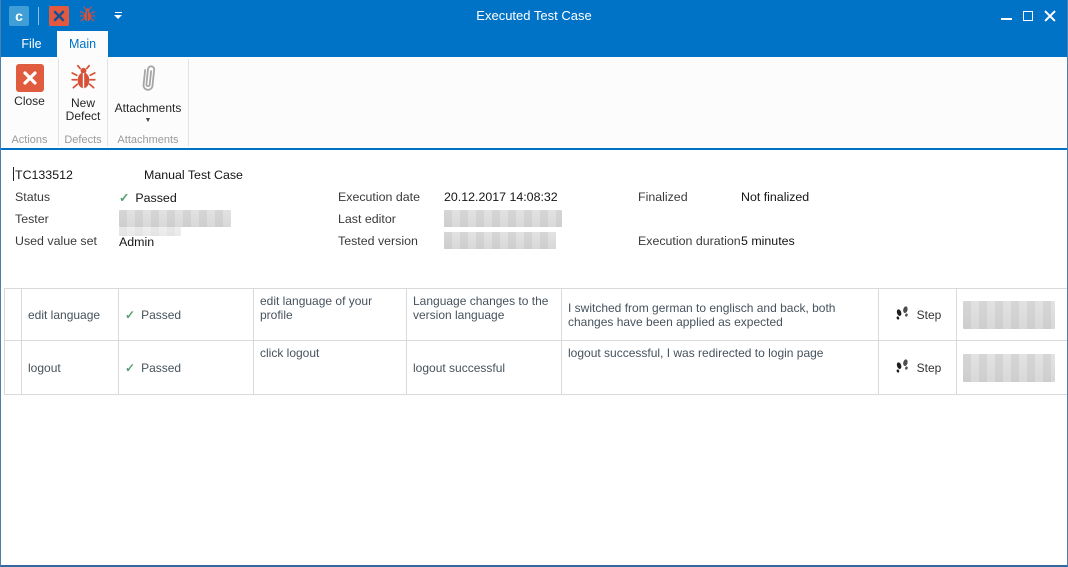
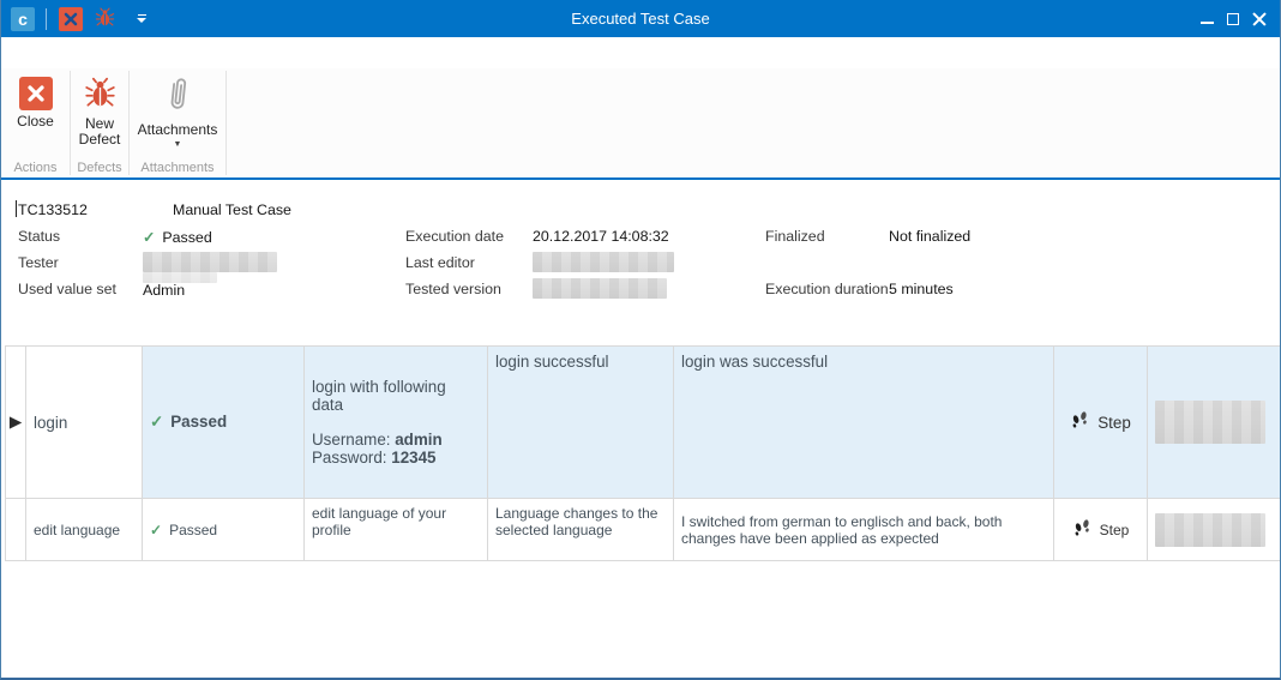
  c
  Executed Test Case
- File
- Main
  Close
  Actions
  New Defect
  Defects
  Attachments
  Attachments
  TC133512
  Manual Test Case
  Status
  ✓ Passed
  Execution date
  20.12.2017 14:08:32
  Finalized
  Not finalized
  Tester
  Last editor
  Used value set
  Admin
  Tested version
  Execution duration
  5 minutes
+ ▶	login	✓ Passed	login with following data Username: admin Password: 12345	login successful	login was successful	Step
- 	edit language	✓ Passed	edit language of your profile	Language changes to the version language	I switched from german to englisch and back, both changes have been applied as expected	Step
+ 	edit language	✓ Passed	edit language of your profile	Language changes to the selected language	I switched from german to englisch and back, both changes have been applied as expected	Step
- 	logout	✓ Passed	click logout	logout successful	logout successful, I was redirected to login page	Step
